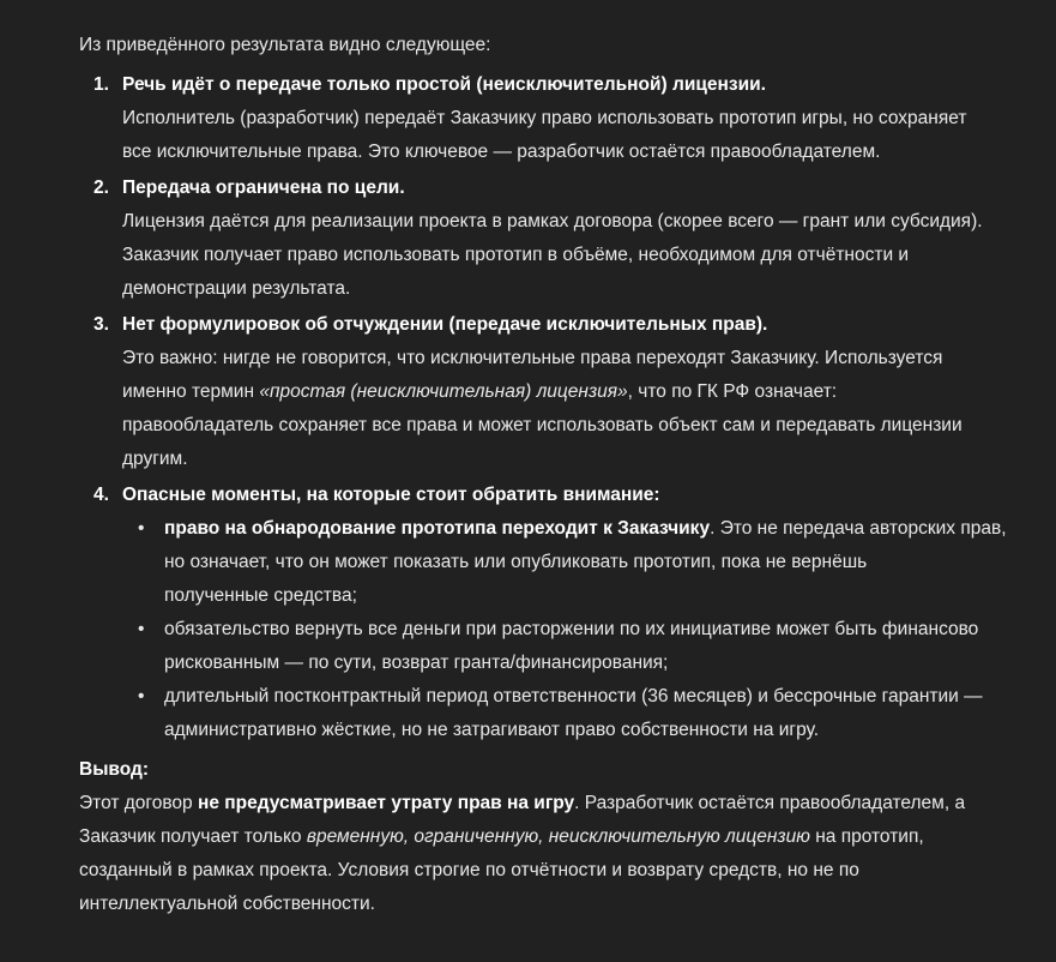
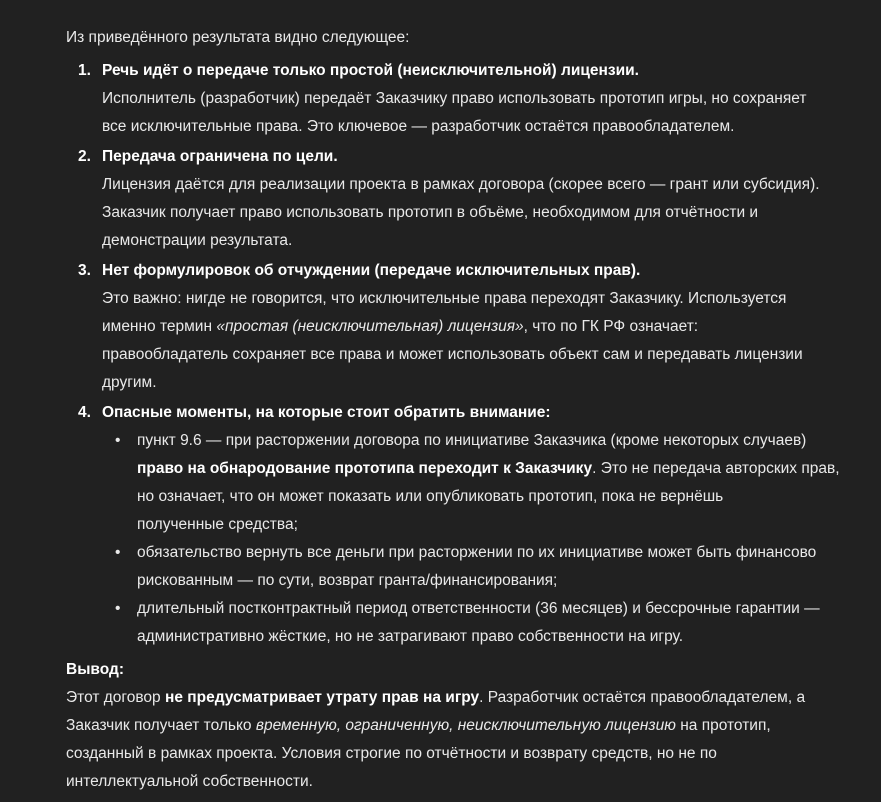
  Из приведённого результата видно следующее:
  1.
  Речь идёт о передаче только простой (неисключительной) лицензии.
  Исполнитель (разработчик) передаёт Заказчику право использовать прототип игры, но сохраняет
  все исключительные права. Это ключевое — разработчик остаётся правообладателем.
  2.
  Передача ограничена по цели.
  Лицензия даётся для реализации проекта в рамках договора (скорее всего — грант или субсидия).
  Заказчик получает право использовать прототип в объёме, необходимом для отчётности и
  демонстрации результата.
  3.
  Нет формулировок об отчуждении (передаче исключительных прав).
  Это важно: нигде не говорится, что исключительные права переходят Заказчику. Используется
  именно термин «простая (неисключительная) лицензия», что по ГК РФ означает:
  правообладатель сохраняет все права и может использовать объект сам и передавать лицензии
  другим.
  4.
  Опасные моменты, на которые стоит обратить внимание:
  •
+ пункт 9.6 — при расторжении договора по инициативе Заказчика (кроме некоторых случаев)
  право на обнародование прототипа переходит к Заказчику. Это не передача авторских прав,
  но означает, что он может показать или опубликовать прототип, пока не вернёшь
  полученные средства;
  •
  обязательство вернуть все деньги при расторжении по их инициативе может быть финансово
  рискованным — по сути, возврат гранта/финансирования;
  •
  длительный постконтрактный период ответственности (36 месяцев) и бессрочные гарантии —
  административно жёсткие, но не затрагивают право собственности на игру.
  Вывод:
  Этот договор не предусматривает утрату прав на игру. Разработчик остаётся правообладателем, а
  Заказчик получает только временную, ограниченную, неисключительную лицензию на прототип,
  созданный в рамках проекта. Условия строгие по отчётности и возврату средств, но не по
  интеллектуальной собственности.
